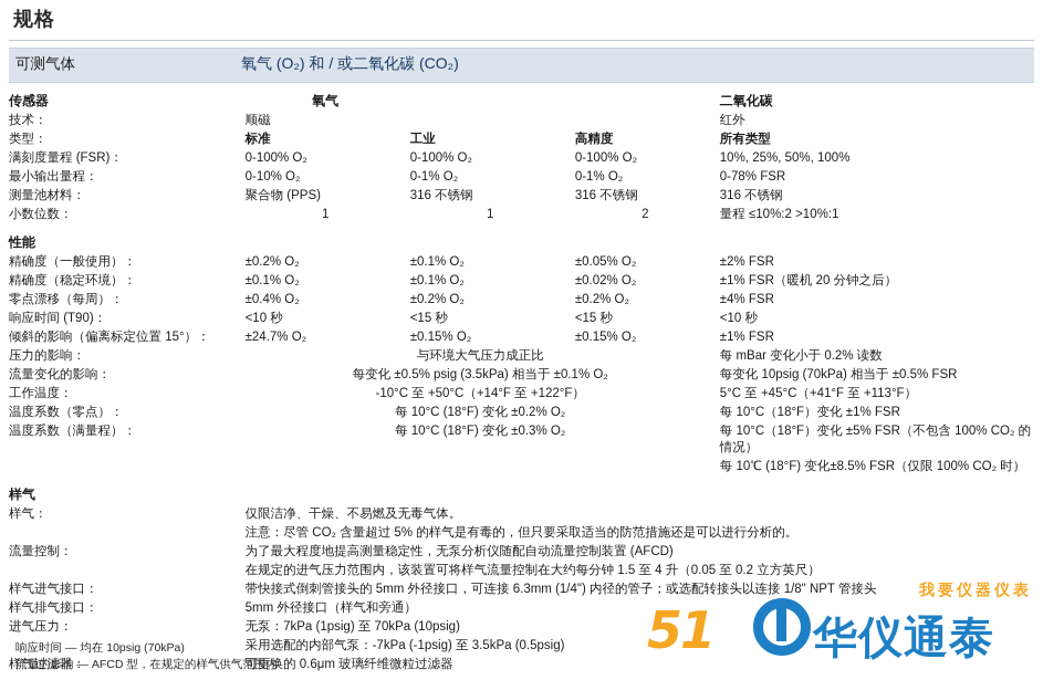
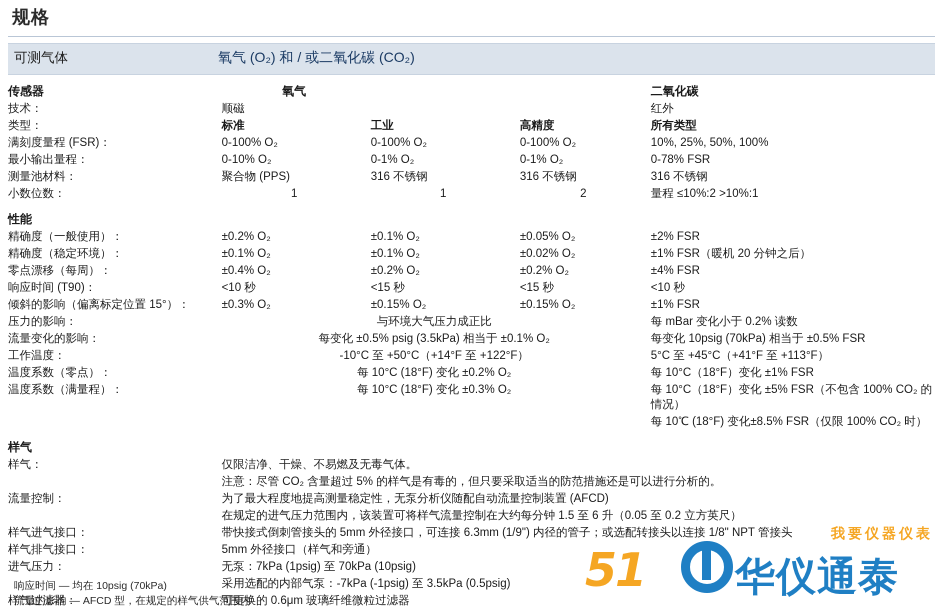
  规格
  可测气体
  氧气 (O₂) 和 / 或二氧化碳 (CO₂)
  传感器	氧气			二氧化碳
  技术：	顺磁			红外
  类型：	标准	工业	高精度	所有类型
  满刻度量程 (FSR)：	0-100% O₂	0-100% O₂	0-100% O₂	10%, 25%, 50%, 100%
  最小输出量程：	0-10% O₂	0-1% O₂	0-1% O₂	0-78% FSR
  测量池材料：	聚合物 (PPS)	316 不锈钢	316 不锈钢	316 不锈钢
  小数位数：	1	1	2	量程 ≤10%:2 >10%:1
  性能
  精确度（一般使用）：	±0.2% O₂	±0.1% O₂	±0.05% O₂	±2% FSR
  精确度（稳定环境）：	±0.1% O₂	±0.1% O₂	±0.02% O₂	±1% FSR（暖机 20 分钟之后）
  零点漂移（每周）：	±0.4% O₂	±0.2% O₂	±0.2% O₂	±4% FSR
  响应时间 (T90)：	<10 秒	<15 秒	<15 秒	<10 秒
- 倾斜的影响（偏离标定位置 15°）：	±24.7% O₂	±0.15% O₂	±0.15% O₂	±1% FSR
+ 倾斜的影响（偏离标定位置 15°）：	±0.3% O₂	±0.15% O₂	±0.15% O₂	±1% FSR
  压力的影响：	与环境大气压力成正比	每 mBar 变化小于 0.2% 读数
  流量变化的影响：	每变化 ±0.5% psig (3.5kPa) 相当于 ±0.1% O₂	每变化 10psig (70kPa) 相当于 ±0.5% FSR
  工作温度：	-10°C 至 +50°C（+14°F 至 +122°F）	5°C 至 +45°C（+41°F 至 +113°F）
  温度系数（零点）：	每 10°C (18°F) 变化 ±0.2% O₂	每 10°C（18°F）变化 ±1% FSR
  温度系数（满量程）：	每 10°C (18°F) 变化 ±0.3% O₂	每 10°C（18°F）变化 ±5% FSR（不包含 100% CO₂ 的情况）
  		每 10℃ (18°F) 变化±8.5% FSR（仅限 100% CO₂ 时）
  样气
  样气：	仅限洁净、干燥、不易燃及无毒气体。
  	注意：尽管 CO₂ 含量超过 5% 的样气是有毒的，但只要采取适当的防范措施还是可以进行分析的。
  流量控制：	为了最大程度地提高测量稳定性，无泵分析仪随配自动流量控制装置 (AFCD)
- 	在规定的进气压力范围内，该装置可将样气流量控制在大约每分钟 1.5 至 4 升（0.05 至 0.2 立方英尺）
+ 	在规定的进气压力范围内，该装置可将样气流量控制在大约每分钟 1.5 至 6 升（0.05 至 0.2 立方英尺）
- 样气进气接口：	带快接式倒刺管接头的 5mm 外径接口，可连接 6.3mm (1/4") 内径的管子；或选配转接头以连接 1/8" NPT 管接头
+ 样气进气接口：	带快接式倒刺管接头的 5mm 外径接口，可连接 6.3mm (1/9") 内径的管子；或选配转接头以连接 1/8" NPT 管接头
  样气排气接口：	5mm 外径接口（样气和旁通）
  进气压力：	无泵：7kPa (1psig) 至 70kPa (10psig)
  	采用选配的内部气泵：-7kPa (-1psig) 至 3.5kPa (0.5psig)
  样气过滤器：	可更换的 0.6μm 玻璃纤维微粒过滤器
  响应时间 — 均在 10psig (70kPa)
  流量的影响 — AFCD 型，在规定的样气供气范围内
  我要仪器仪表
  51
  华仪通泰
